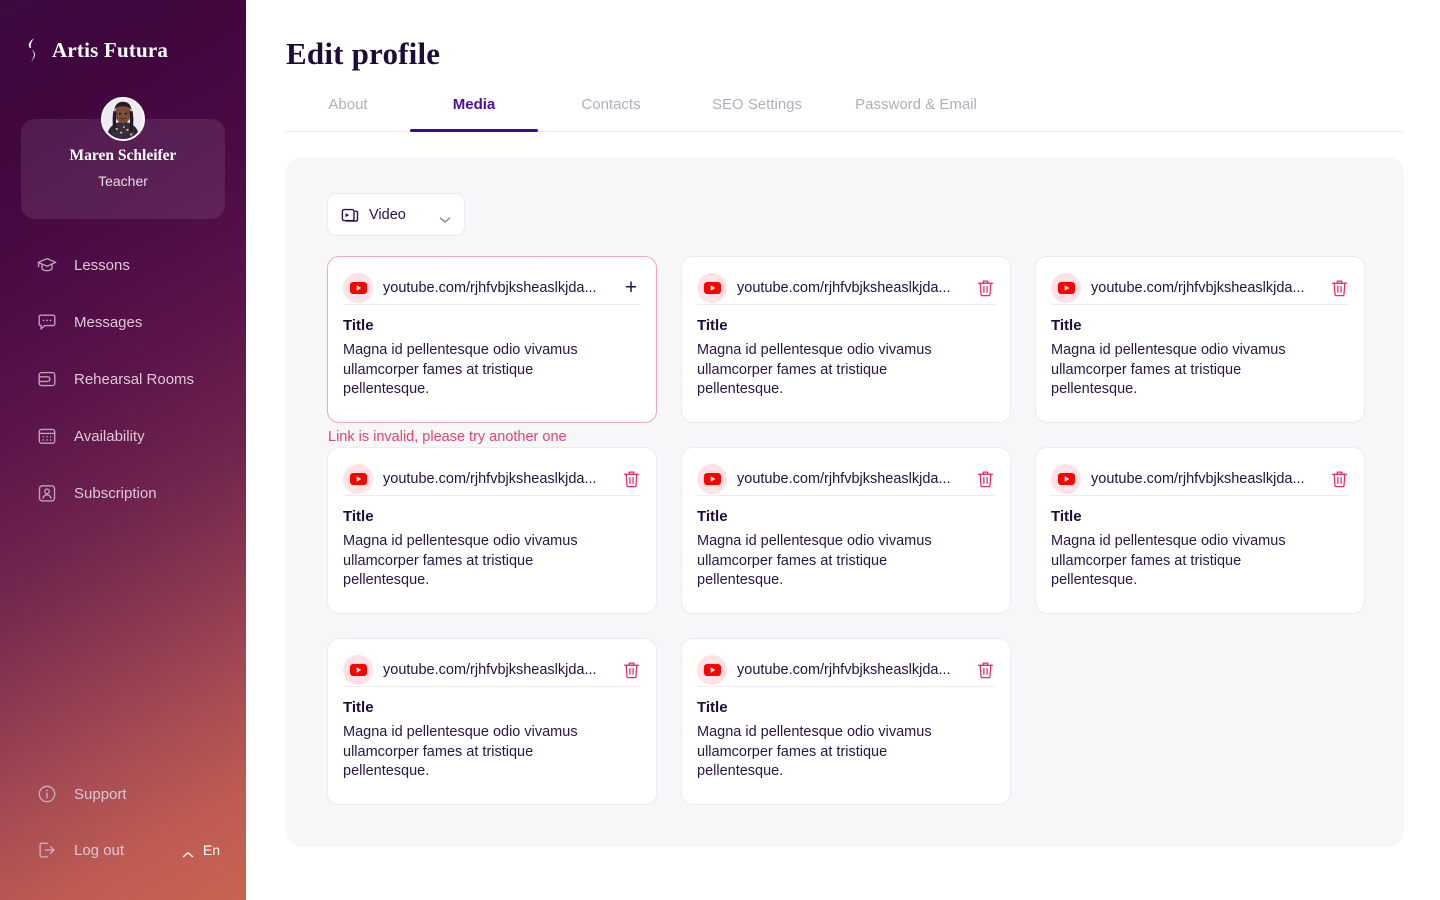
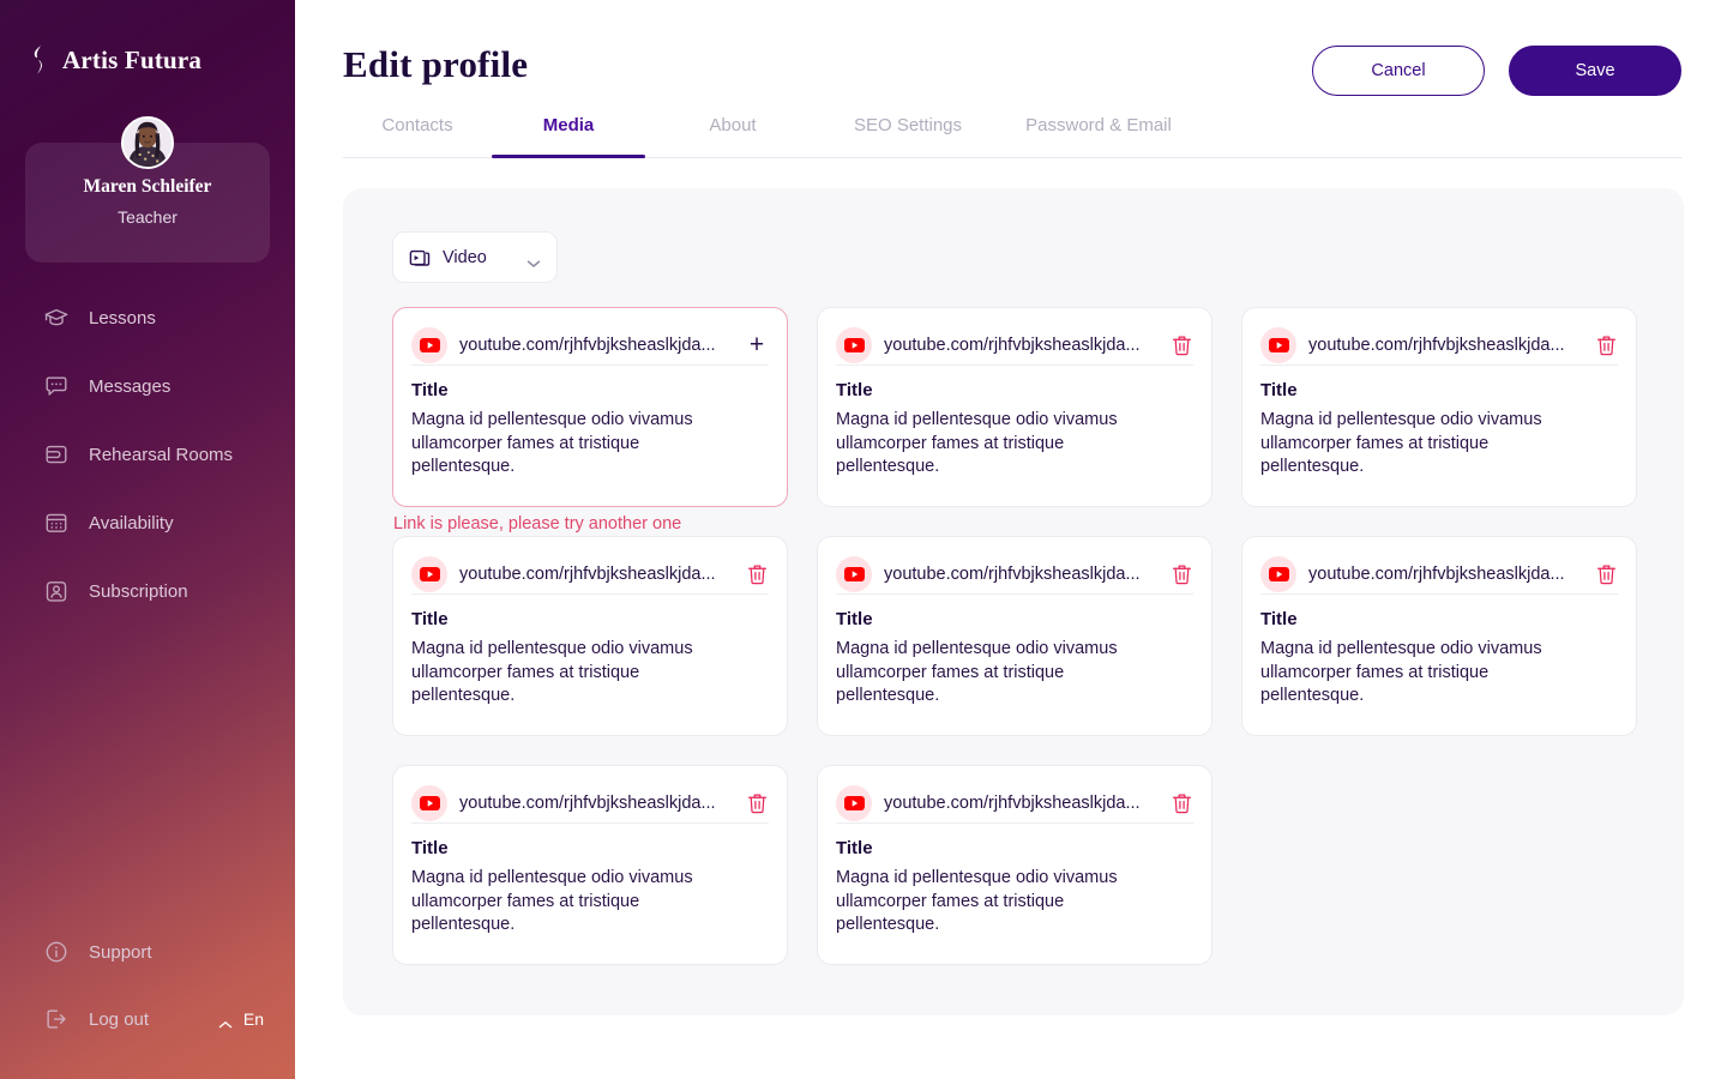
  Artis Futura
  Maren Schleifer
  Teacher
  Lessons
  Messages
  Rehearsal Rooms
  Availability
  Subscription
  Support
  Log out
  En
  Edit profile
+ Cancel
+ Save
- About
+ Contacts
  Media
- Contacts
+ About
  SEO Settings
  Password & Email
  Video
  youtube.com/rjhfvbjksheaslkjda...
  +
  Title
  Magna id pellentesque odio vivamus ullamcorper fames at tristique pellentesque.
- Link is invalid, please try another one
+ Link is please, please try another one
  youtube.com/rjhfvbjksheaslkjda...
  Title
  Magna id pellentesque odio vivamus ullamcorper fames at tristique pellentesque.
  youtube.com/rjhfvbjksheaslkjda...
  Title
  Magna id pellentesque odio vivamus ullamcorper fames at tristique pellentesque.
  youtube.com/rjhfvbjksheaslkjda...
  Title
  Magna id pellentesque odio vivamus ullamcorper fames at tristique pellentesque.
  youtube.com/rjhfvbjksheaslkjda...
  Title
  Magna id pellentesque odio vivamus ullamcorper fames at tristique pellentesque.
  youtube.com/rjhfvbjksheaslkjda...
  Title
  Magna id pellentesque odio vivamus ullamcorper fames at tristique pellentesque.
  youtube.com/rjhfvbjksheaslkjda...
  Title
  Magna id pellentesque odio vivamus ullamcorper fames at tristique pellentesque.
  youtube.com/rjhfvbjksheaslkjda...
  Title
  Magna id pellentesque odio vivamus ullamcorper fames at tristique pellentesque.
